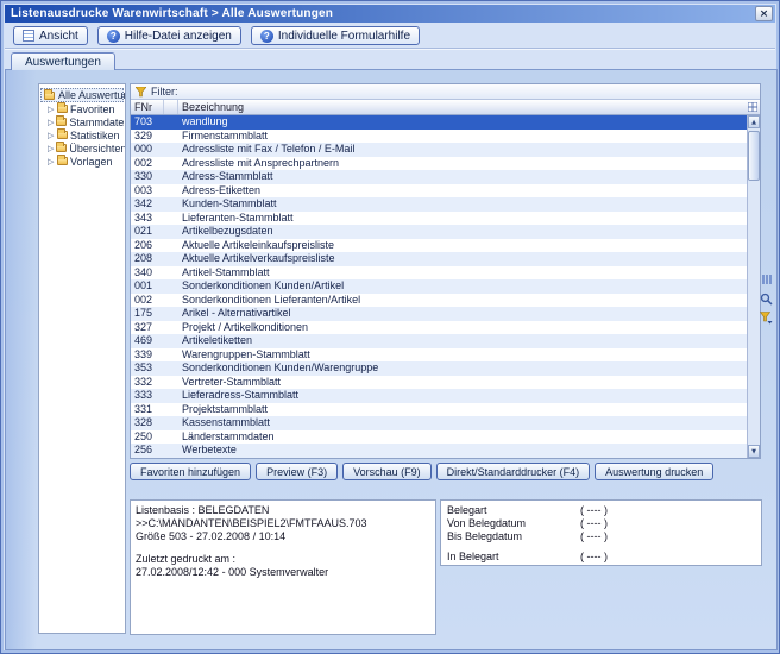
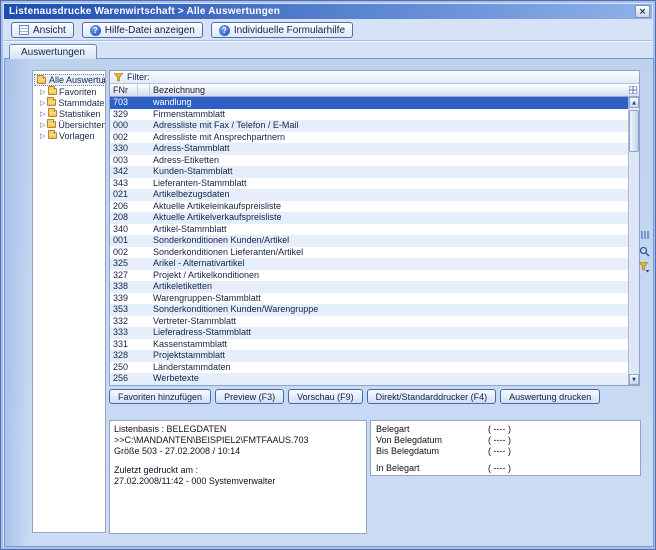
  Listenausdrucke Warenwirtschaft > Alle Auswertungen
  ×
  Ansicht
  ?
  Hilfe-Datei anzeigen
  ?
  Individuelle Formularhilfe
  Auswertungen
  Alle Auswertu
  ▷
  Favoriten
  ▷
  Stammdate
  ▷
  Statistiken
  ▷
  Übersichten
  ▷
  Vorlagen
  Filter:
  FNr
  Bezeichnung
  703
  wandlung
  329
  Firmenstammblatt
  000
  Adressliste mit Fax / Telefon / E-Mail
  002
  Adressliste mit Ansprechpartnern
  330
  Adress-Stammblatt
  003
  Adress-Etiketten
  342
  Kunden-Stammblatt
  343
  Lieferanten-Stammblatt
  021
  Artikelbezugsdaten
  206
  Aktuelle Artikeleinkaufspreisliste
  208
  Aktuelle Artikelverkaufspreisliste
  340
  Artikel-Stammblatt
  001
  Sonderkonditionen Kunden/Artikel
  002
  Sonderkonditionen Lieferanten/Artikel
- 175
+ 325
  Arikel - Alternativartikel
  327
  Projekt / Artikelkonditionen
- 469
+ 338
  Artikeletiketten
  339
  Warengruppen-Stammblatt
  353
  Sonderkonditionen Kunden/Warengruppe
  332
  Vertreter-Stammblatt
  333
  Lieferadress-Stammblatt
  331
- Projektstammblatt
+ Kassenstammblatt
  328
- Kassenstammblatt
+ Projektstammblatt
  250
  Länderstammdaten
  256
  Werbetexte
  Favoriten hinzufügen
  Preview (F3)
  Vorschau (F9)
  Direkt/Standarddrucker (F4)
  Auswertung drucken
  Listenbasis : BELEGDATEN
  >>C:\MANDANTEN\BEISPIEL2\FMTFAAUS.703
  Größe 503 - 27.02.2008 / 10:14
  Zuletzt gedruckt am :
- 27.02.2008/12:42 - 000 Systemverwalter
+ 27.02.2008/11:42 - 000 Systemverwalter
  Belegart
  ( ---- )
  Von Belegdatum
  ( ---- )
  Bis Belegdatum
  ( ---- )
  In Belegart
  ( ---- )
